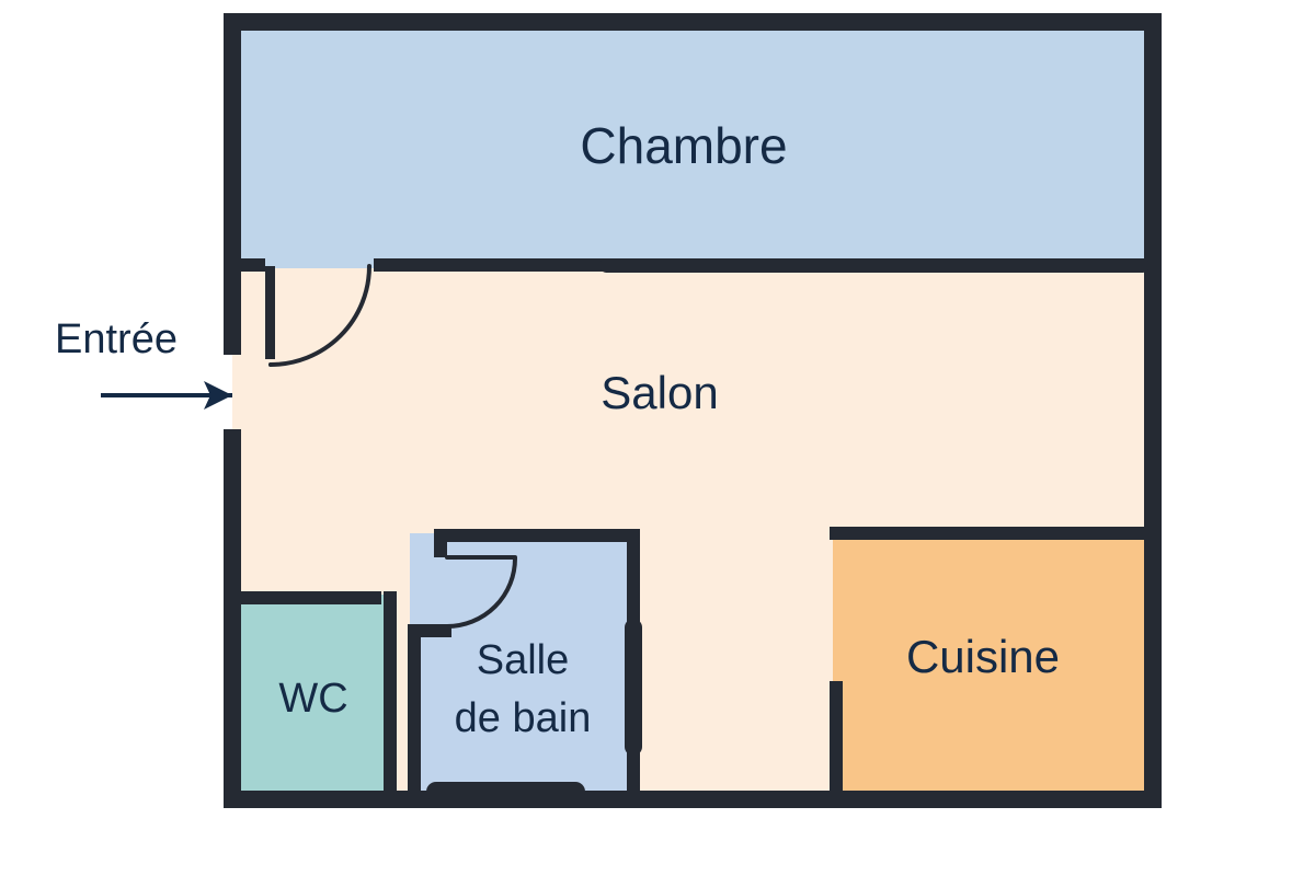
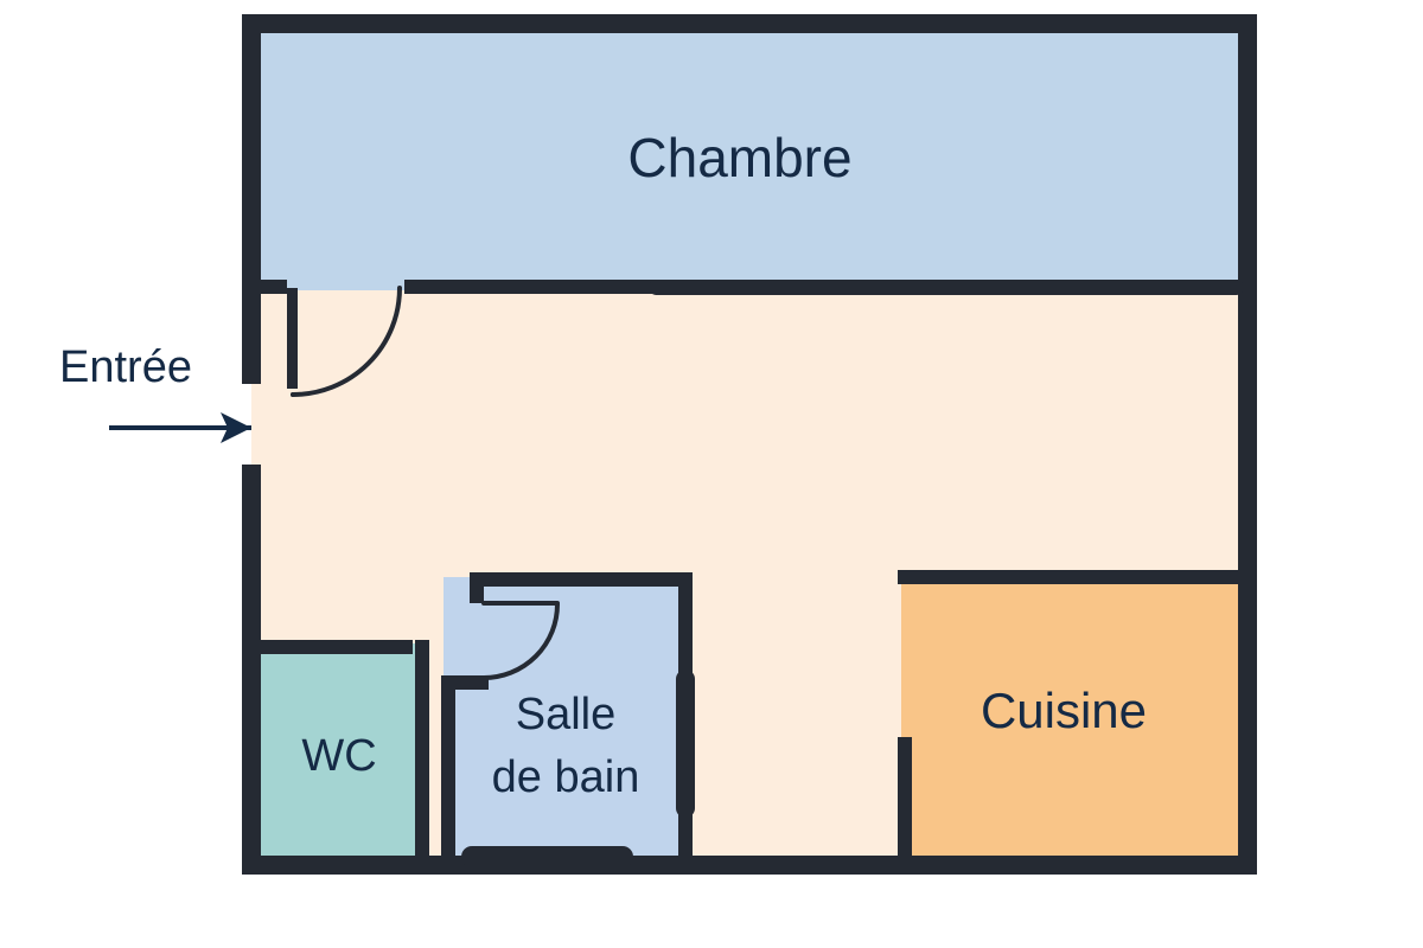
  Chambre
- Salon
  WC
  Salle
  de bain
  Cuisine
  Entrée
